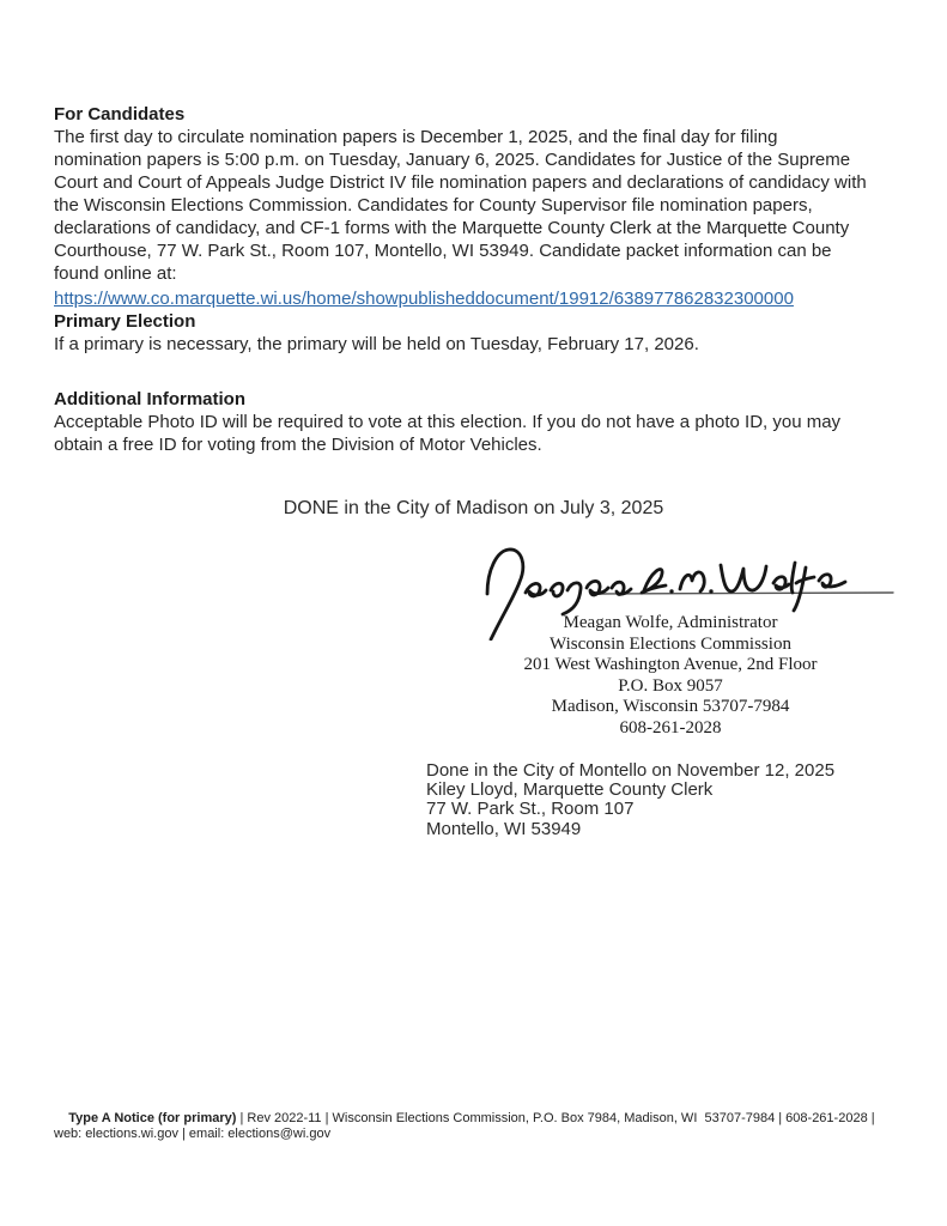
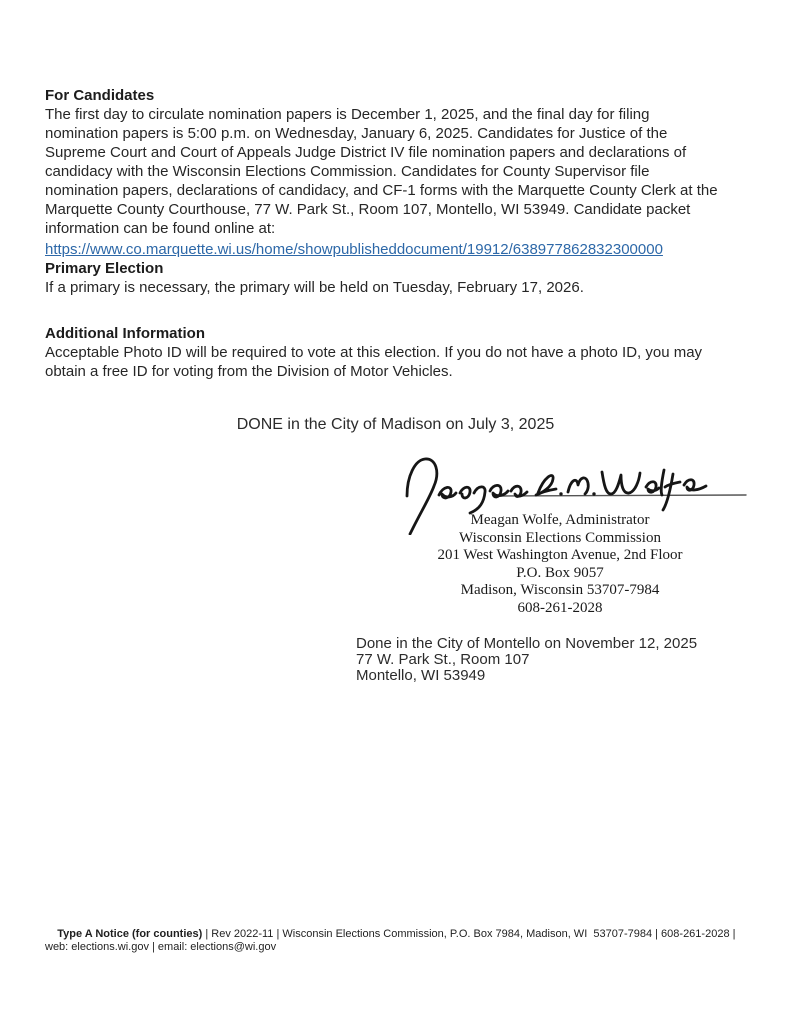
  For Candidates
- The first day to circulate nomination papers is December 1, 2025, and the final day for filing nomination papers is 5:00 p.m. on Tuesday, January 6, 2025. Candidates for Justice of the Supreme Court and Court of Appeals Judge District IV file nomination papers and declarations of candidacy with the Wisconsin Elections Commission. Candidates for County Supervisor file nomination papers, declarations of candidacy, and CF-1 forms with the Marquette County Clerk at the Marquette County Courthouse, 77 W. Park St., Room 107, Montello, WI 53949. Candidate packet information can be found online at:
+ The first day to circulate nomination papers is December 1, 2025, and the final day for filing nomination papers is 5:00 p.m. on Wednesday, January 6, 2025. Candidates for Justice of the Supreme Court and Court of Appeals Judge District IV file nomination papers and declarations of candidacy with the Wisconsin Elections Commission. Candidates for County Supervisor file nomination papers, declarations of candidacy, and CF-1 forms with the Marquette County Clerk at the Marquette County Courthouse, 77 W. Park St., Room 107, Montello, WI 53949. Candidate packet information can be found online at:
  https://www.co.marquette.wi.us/home/showpublisheddocument/19912/638977862832300000
  Primary Election
  If a primary is necessary, the primary will be held on Tuesday, February 17, 2026.
  Additional Information
  Acceptable Photo ID will be required to vote at this election. If you do not have a photo ID, you may obtain a free ID for voting from the Division of Motor Vehicles.
  DONE in the City of Madison on July 3, 2025
  Meagan Wolfe, Administrator
  Wisconsin Elections Commission
  201 West Washington Avenue, 2nd Floor
  P.O. Box 9057
  Madison, Wisconsin 53707-7984
  608-261-2028
  Done in the City of Montello on November 12, 2025
- Kiley Lloyd, Marquette County Clerk
  77 W. Park St., Room 107
  Montello, WI 53949
- Type A Notice (for primary) | Rev 2022-11 | Wisconsin Elections Commission, P.O. Box 7984, Madison, WI 53707-7984 | 608-261-2028 | web: elections.wi.gov | email: elections@wi.gov
+ Type A Notice (for counties) | Rev 2022-11 | Wisconsin Elections Commission, P.O. Box 7984, Madison, WI 53707-7984 | 608-261-2028 | web: elections.wi.gov | email: elections@wi.gov
